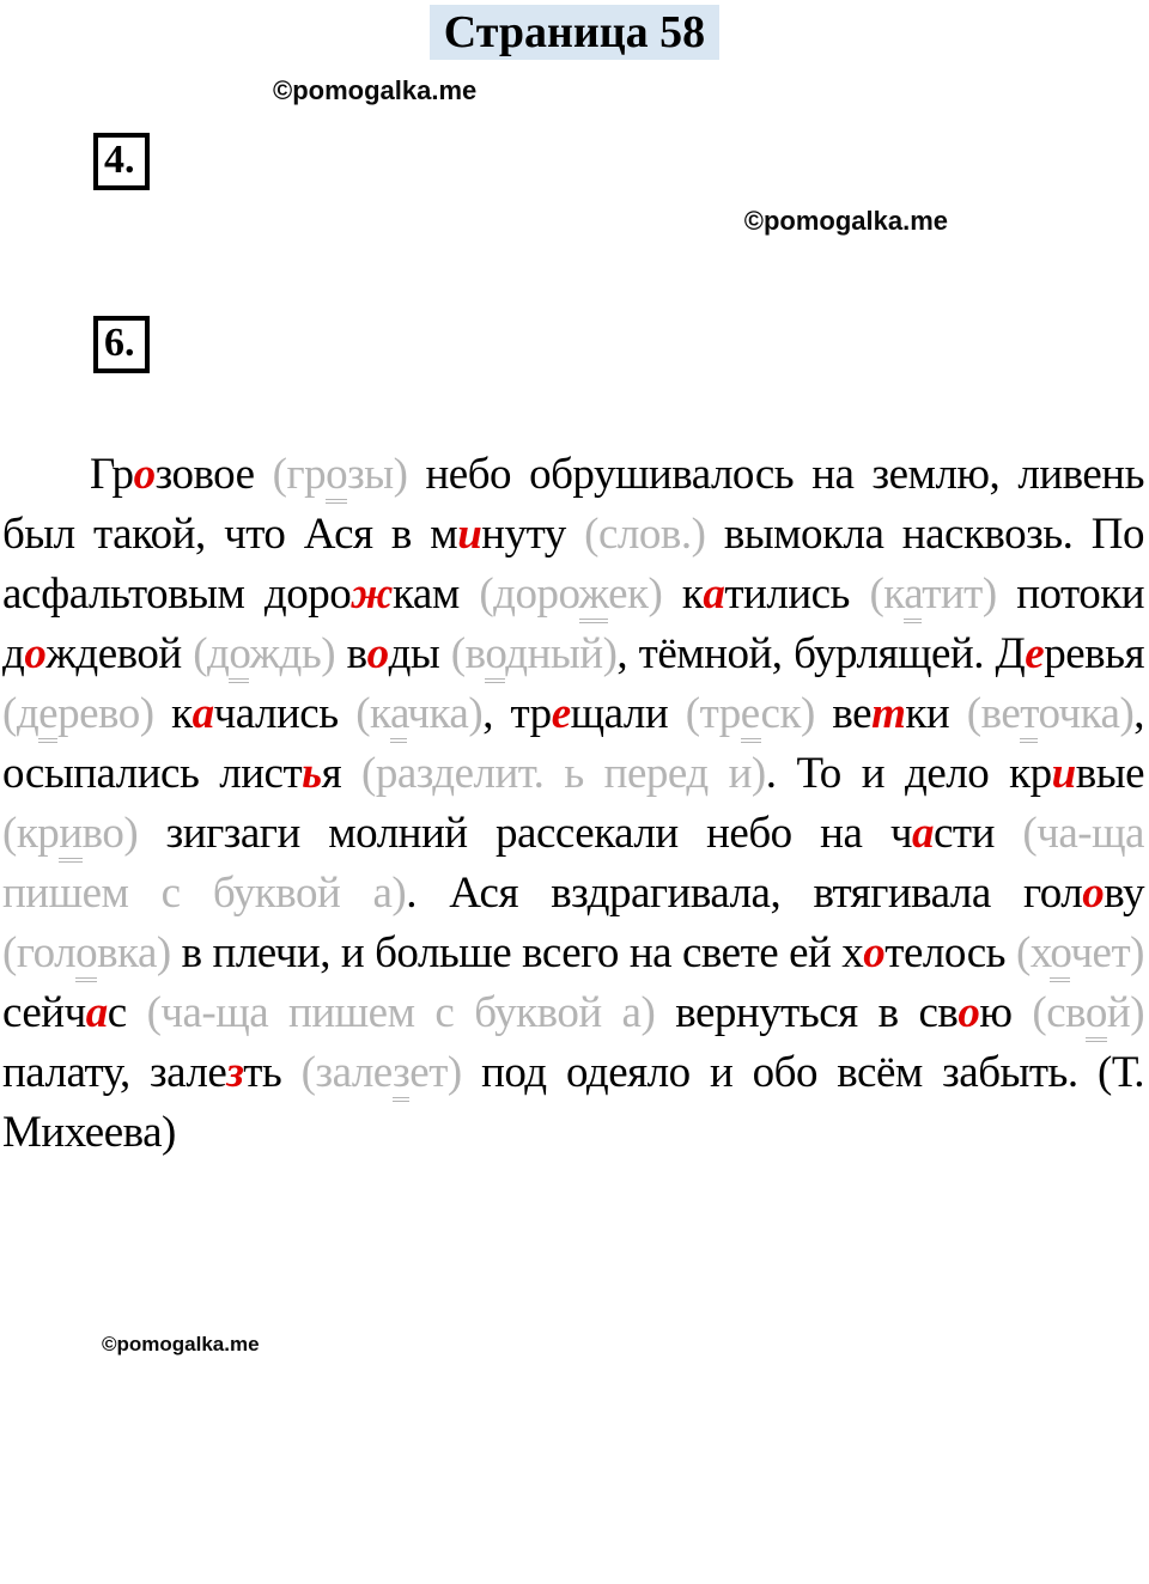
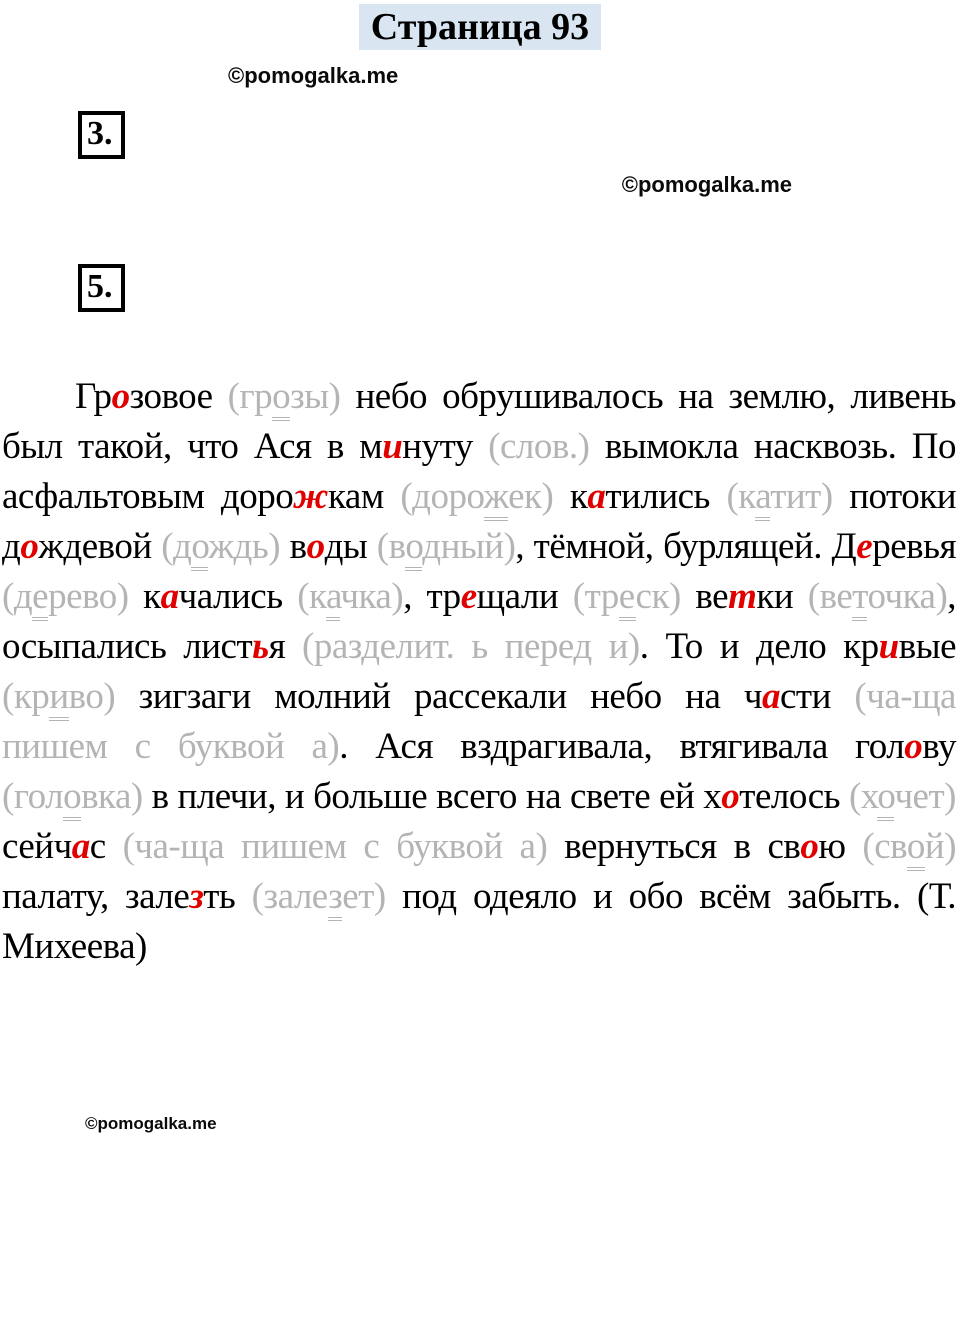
- Страница 58
+ Страница 93
  ©pomogalka.me
- 4.
+ 3.
  ©pomogalka.me
- 6.
+ 5.
  Грозовое (грозы) небо обрушивалось на землю, ливень был такой, что Ася в минуту (слов.) вымокла насквозь. По асфальтовым дорожкам (дорожек) катились (катит) потоки дождевой (дождь) воды (водный), тёмной, бурлящей. Деревья (дерево) качались (качка), трещали (треск) ветки (веточка), осыпались листья (разделит. ь перед и). То и дело кривые (криво) зигзаги молний рассекали небо на части (ча-ща пишем с буквой а). Ася вздрагивала, втягивала голову (головка) в плечи, и больше всего на свете ей хотелось (хочет) сейчас (ча-ща пишем с буквой а) вернуться в свою (свой) палату, залезть (залезет) под одеяло и обо всём забыть. (Т. Михеева)
  ©pomogalka.me
